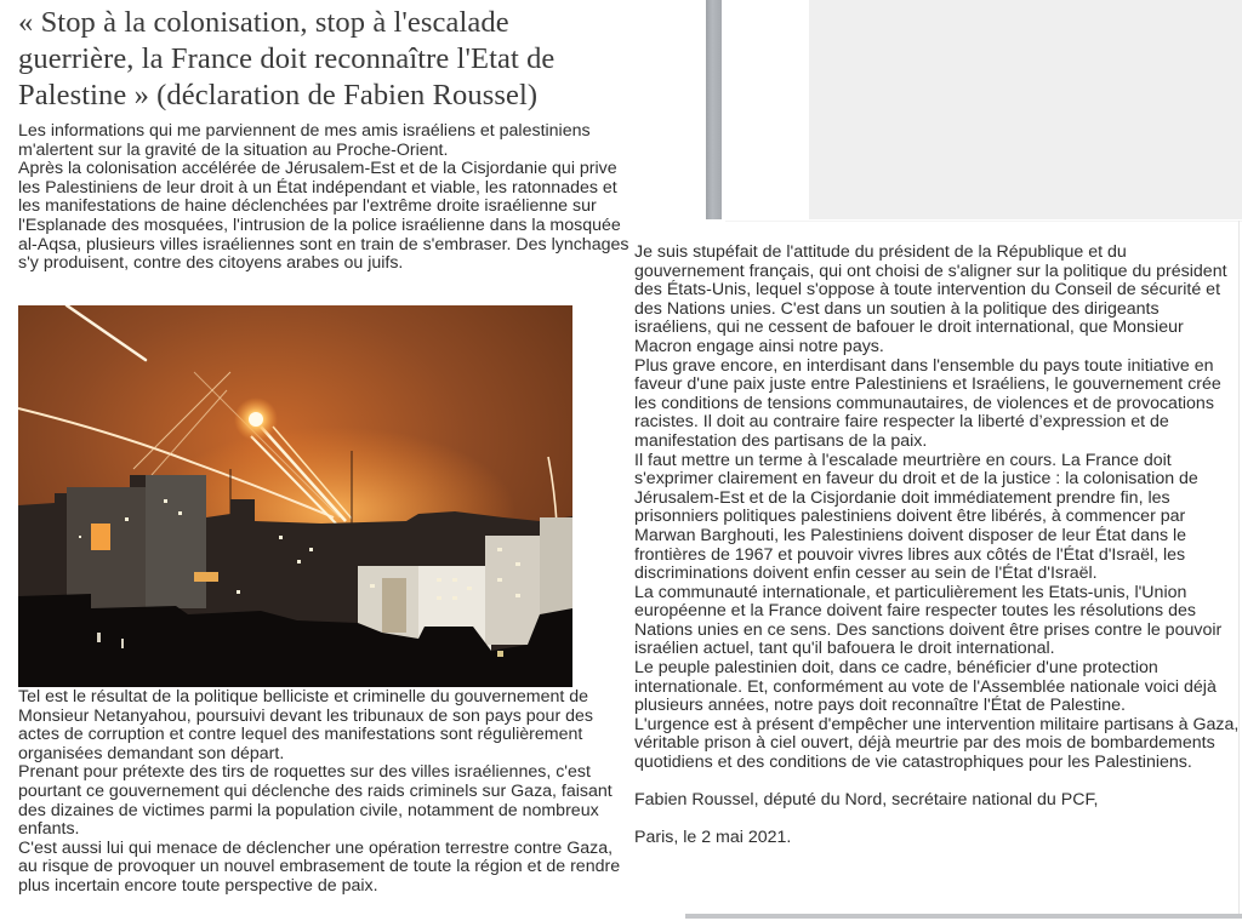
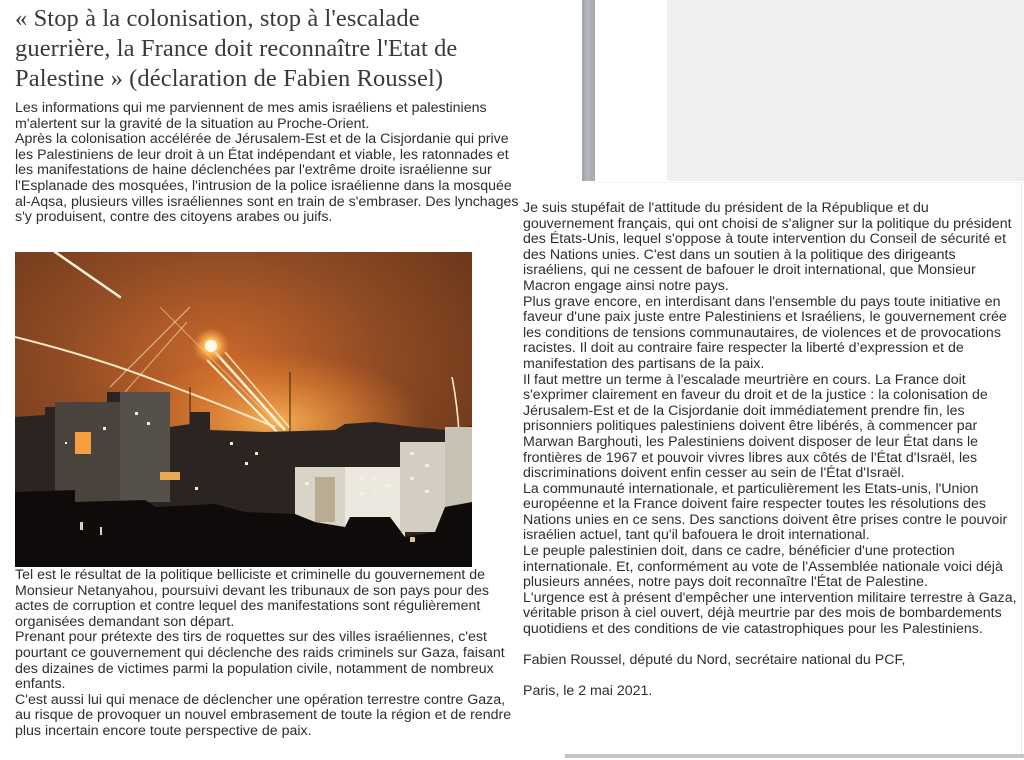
  « Stop à la colonisation, stop à l'escalade guerrière, la France doit reconnaître l'Etat de Palestine » (déclaration de Fabien Roussel)
  Les informations qui me parviennent de mes amis israéliens et palestiniens m'alertent sur la gravité de la situation au Proche-Orient.
  Après la colonisation accélérée de Jérusalem-Est et de la Cisjordanie qui prive les Palestiniens de leur droit à un État indépendant et viable, les ratonnades et les manifestations de haine déclenchées par l'extrême droite israélienne sur l'Esplanade des mosquées, l'intrusion de la police israélienne dans la mosquée al-Aqsa, plusieurs villes israéliennes sont en train de s'embraser. Des lynchages s'y produisent, contre des citoyens arabes ou juifs.
  Tel est le résultat de la politique belliciste et criminelle du gouvernement de Monsieur Netanyahou, poursuivi devant les tribunaux de son pays pour des actes de corruption et contre lequel des manifestations sont régulièrement organisées demandant son départ.
  Prenant pour prétexte des tirs de roquettes sur des villes israéliennes, c'est pourtant ce gouvernement qui déclenche des raids criminels sur Gaza, faisant des dizaines de victimes parmi la population civile, notamment de nombreux enfants.
  C'est aussi lui qui menace de déclencher une opération terrestre contre Gaza, au risque de provoquer un nouvel embrasement de toute la région et de rendre plus incertain encore toute perspective de paix.
  Je suis stupéfait de l'attitude du président de la République et du gouvernement français, qui ont choisi de s'aligner sur la politique du président des États-Unis, lequel s'oppose à toute intervention du Conseil de sécurité et des Nations unies. C'est dans un soutien à la politique des dirigeants israéliens, qui ne cessent de bafouer le droit international, que Monsieur Macron engage ainsi notre pays.
  Plus grave encore, en interdisant dans l'ensemble du pays toute initiative en faveur d'une paix juste entre Palestiniens et Israéliens, le gouvernement crée les conditions de tensions communautaires, de violences et de provocations racistes. Il doit au contraire faire respecter la liberté d’expression et de manifestation des partisans de la paix.
  Il faut mettre un terme à l'escalade meurtrière en cours. La France doit s'exprimer clairement en faveur du droit et de la justice : la colonisation de Jérusalem-Est et de la Cisjordanie doit immédiatement prendre fin, les prisonniers politiques palestiniens doivent être libérés, à commencer par Marwan Barghouti, les Palestiniens doivent disposer de leur État dans le frontières de 1967 et pouvoir vivres libres aux côtés de l'État d'Israël, les discriminations doivent enfin cesser au sein de l'État d'Israël.
  La communauté internationale, et particulièrement les Etats-unis, l'Union européenne et la France doivent faire respecter toutes les résolutions des Nations unies en ce sens. Des sanctions doivent être prises contre le pouvoir israélien actuel, tant qu'il bafouera le droit international.
  Le peuple palestinien doit, dans ce cadre, bénéficier d'une protection internationale. Et, conformément au vote de l'Assemblée nationale voici déjà plusieurs années, notre pays doit reconnaître l'État de Palestine.
- L'urgence est à présent d'empêcher une intervention militaire partisans à Gaza, véritable prison à ciel ouvert, déjà meurtrie par des mois de bombardements quotidiens et des conditions de vie catastrophiques pour les Palestiniens.
+ L'urgence est à présent d'empêcher une intervention militaire terrestre à Gaza, véritable prison à ciel ouvert, déjà meurtrie par des mois de bombardements quotidiens et des conditions de vie catastrophiques pour les Palestiniens.
  Fabien Roussel, député du Nord, secrétaire national du PCF,
  Paris, le 2 mai 2021.
